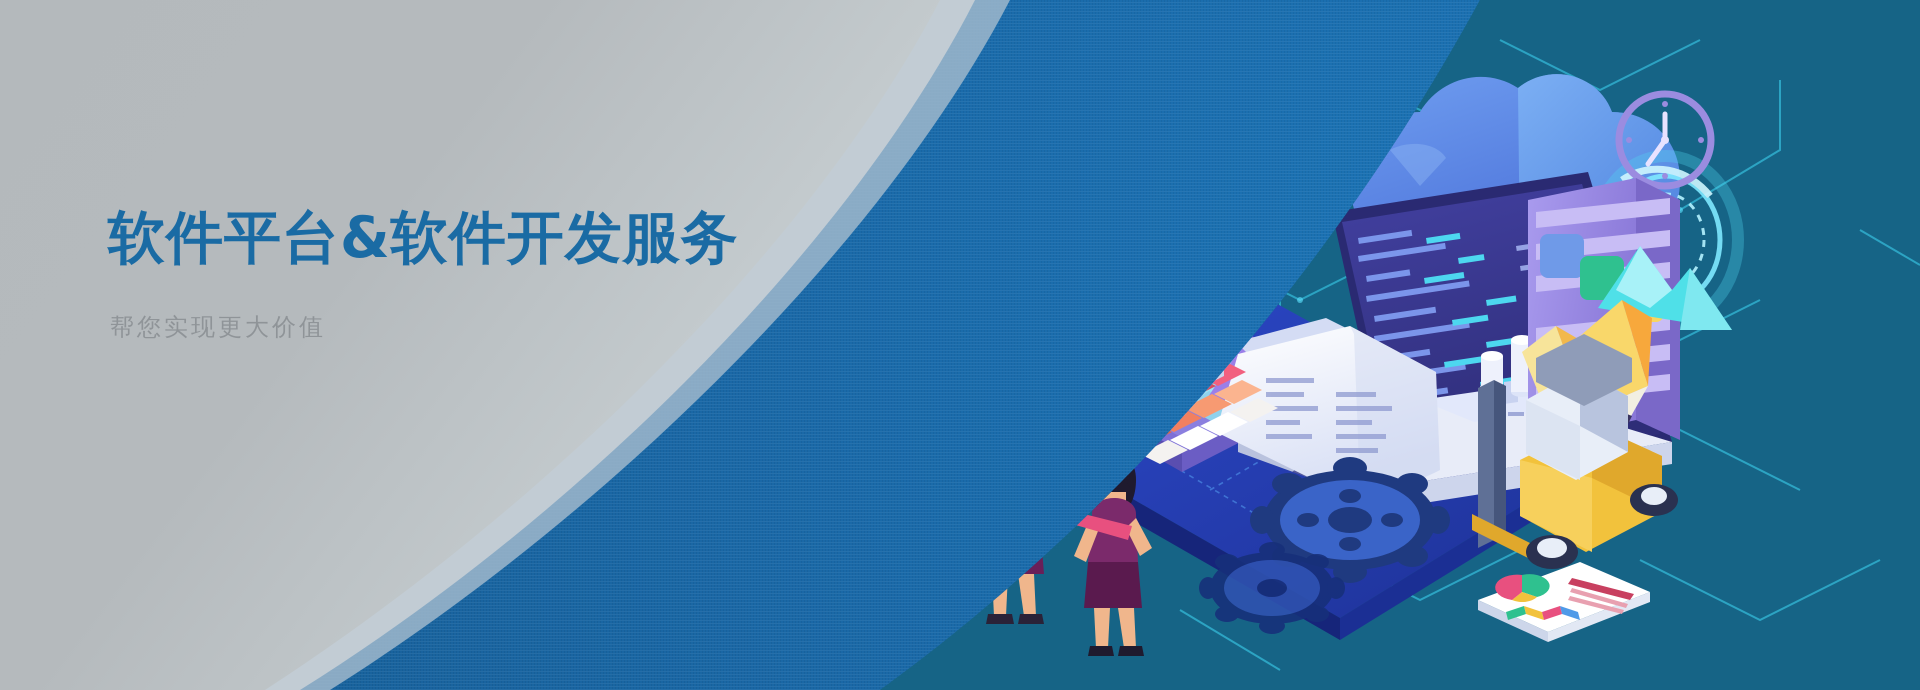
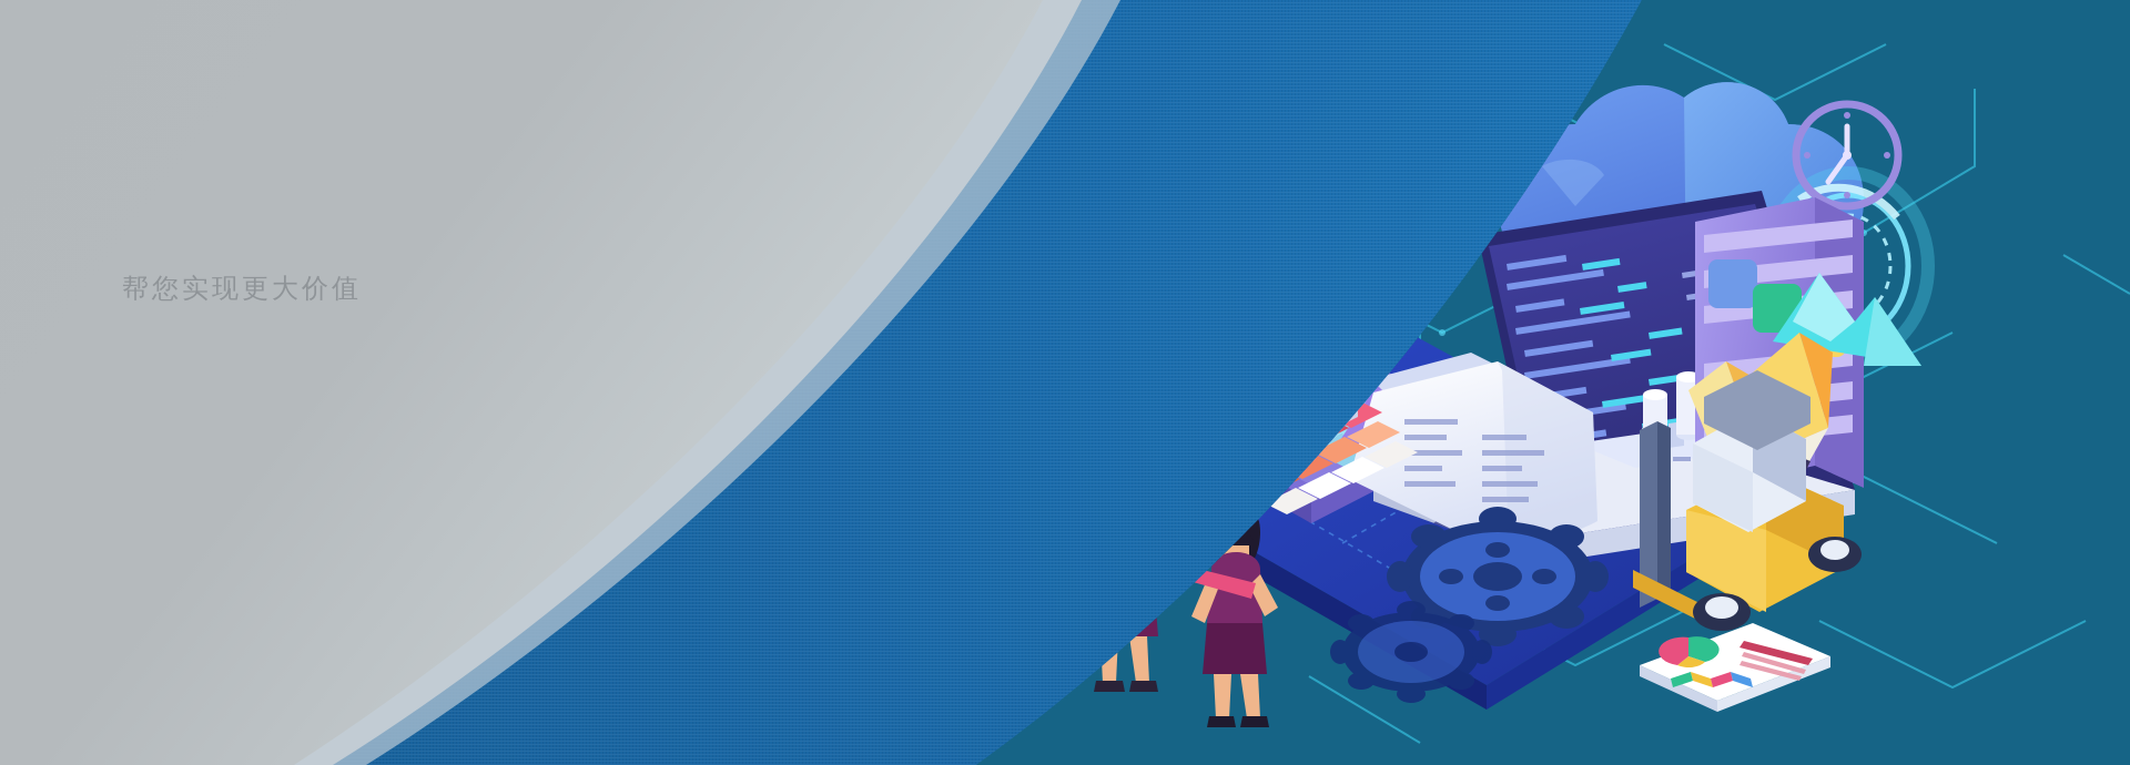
- 软件平台&软件开发服务
  帮您实现更大价值
